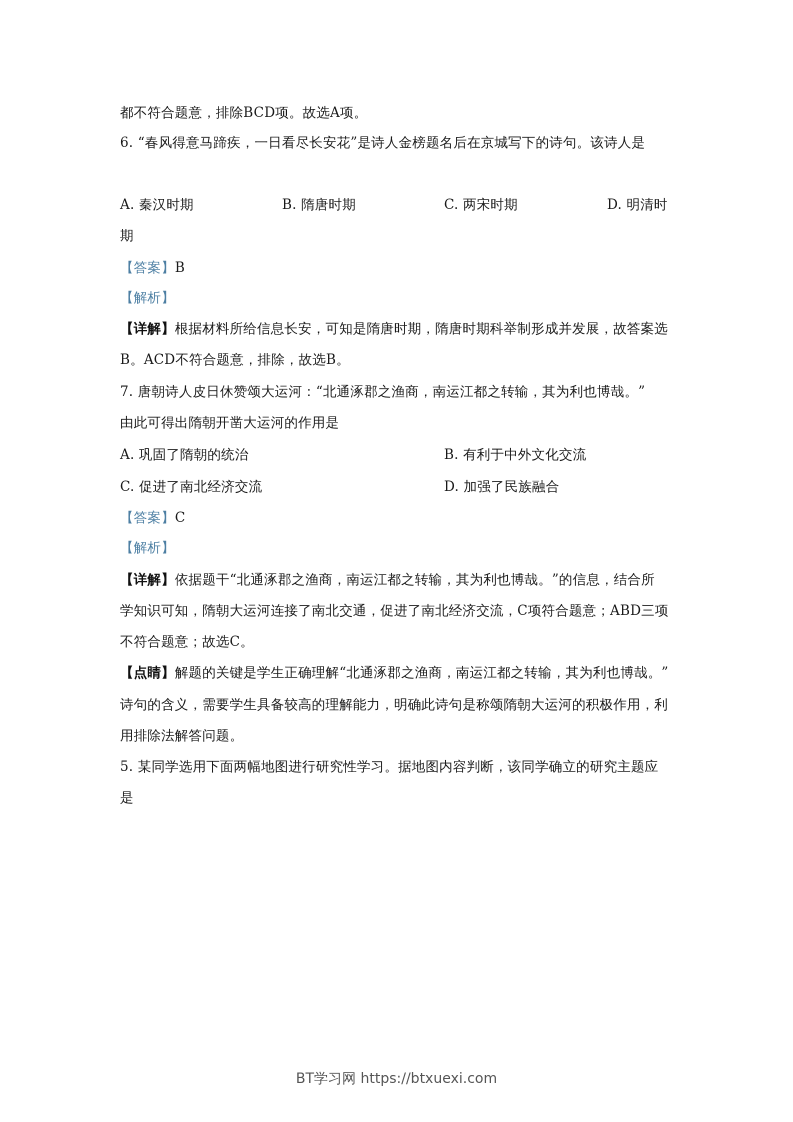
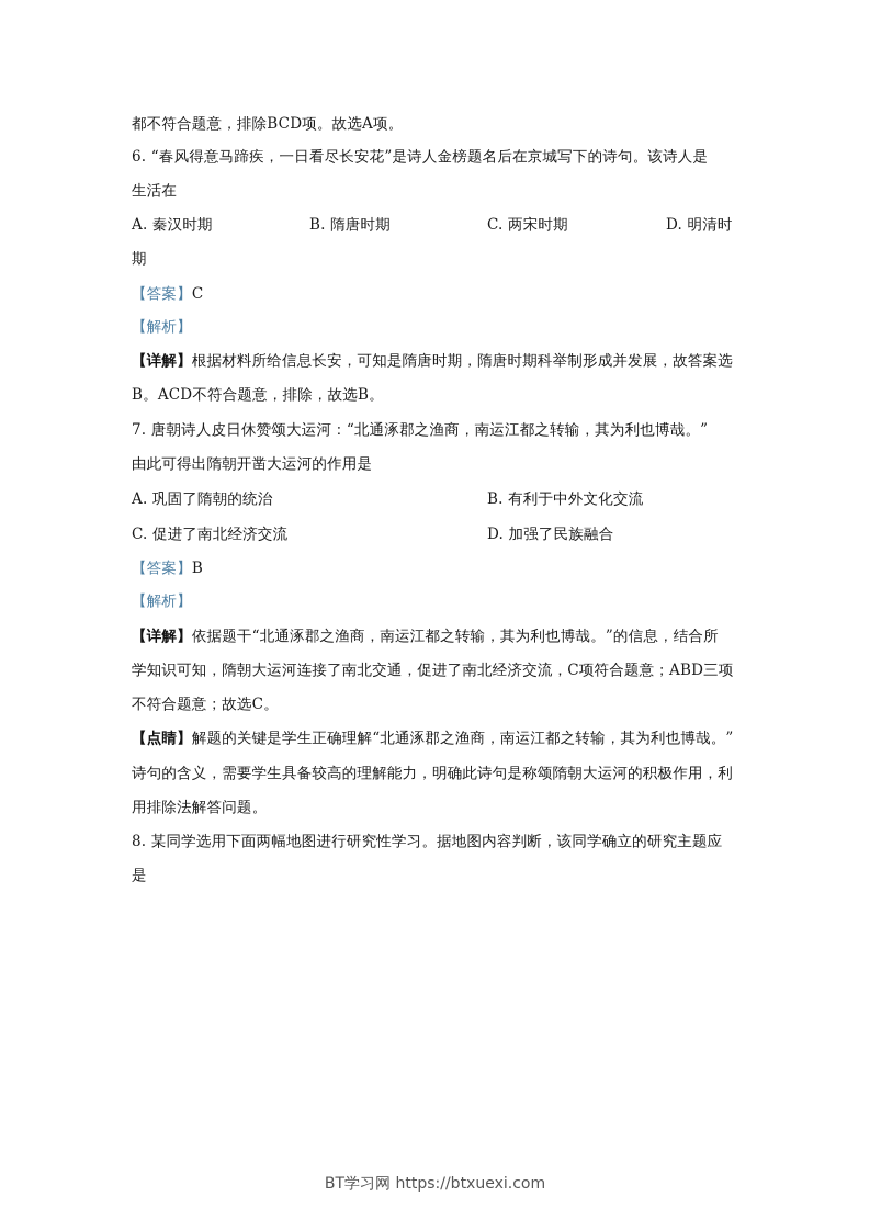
  都不符合题意，排除BCD项。故选A项。
  6. “春风得意马蹄疾，一日看尽长安花”是诗人金榜题名后在京城写下的诗句。该诗人是
+ 生活在
  A. 秦汉时期
  B. 隋唐时期
  C. 两宋时期
  D. 明清时
  期
- 【答案】B
+ 【答案】C
  【解析】
  【详解】根据材料所给信息长安，可知是隋唐时期，隋唐时期科举制形成并发展，故答案选
  B。ACD不符合题意，排除，故选B。
  7. 唐朝诗人皮日休赞颂大运河：“北通涿郡之渔商，南运江都之转输，其为利也博哉。”
  由此可得出隋朝开凿大运河的作用是
  A. 巩固了隋朝的统治
  B. 有利于中外文化交流
  C. 促进了南北经济交流
  D. 加强了民族融合
- 【答案】C
+ 【答案】B
  【解析】
  【详解】依据题干“北通涿郡之渔商，南运江都之转输，其为利也博哉。”的信息，结合所
  学知识可知，隋朝大运河连接了南北交通，促进了南北经济交流，C项符合题意；ABD三项
  不符合题意；故选C。
  【点睛】解题的关键是学生正确理解“北通涿郡之渔商，南运江都之转输，其为利也博哉。”
  诗句的含义，需要学生具备较高的理解能力，明确此诗句是称颂隋朝大运河的积极作用，利
  用排除法解答问题。
- 5. 某同学选用下面两幅地图进行研究性学习。据地图内容判断，该同学确立的研究主题应
+ 8. 某同学选用下面两幅地图进行研究性学习。据地图内容判断，该同学确立的研究主题应
  是
  BT学习网 https://btxuexi.com
